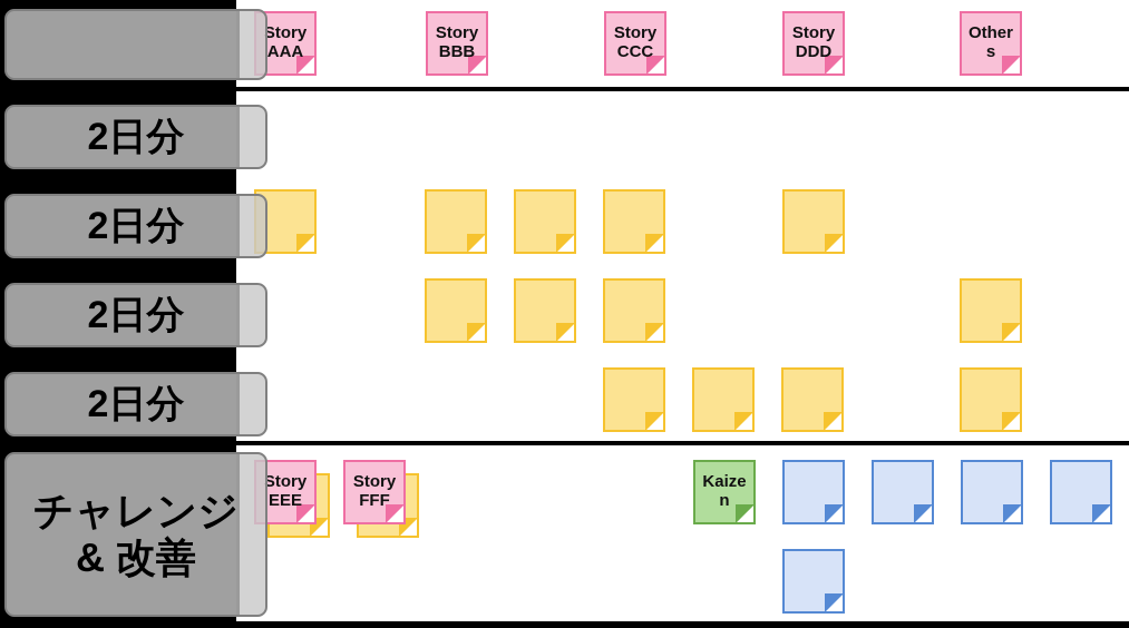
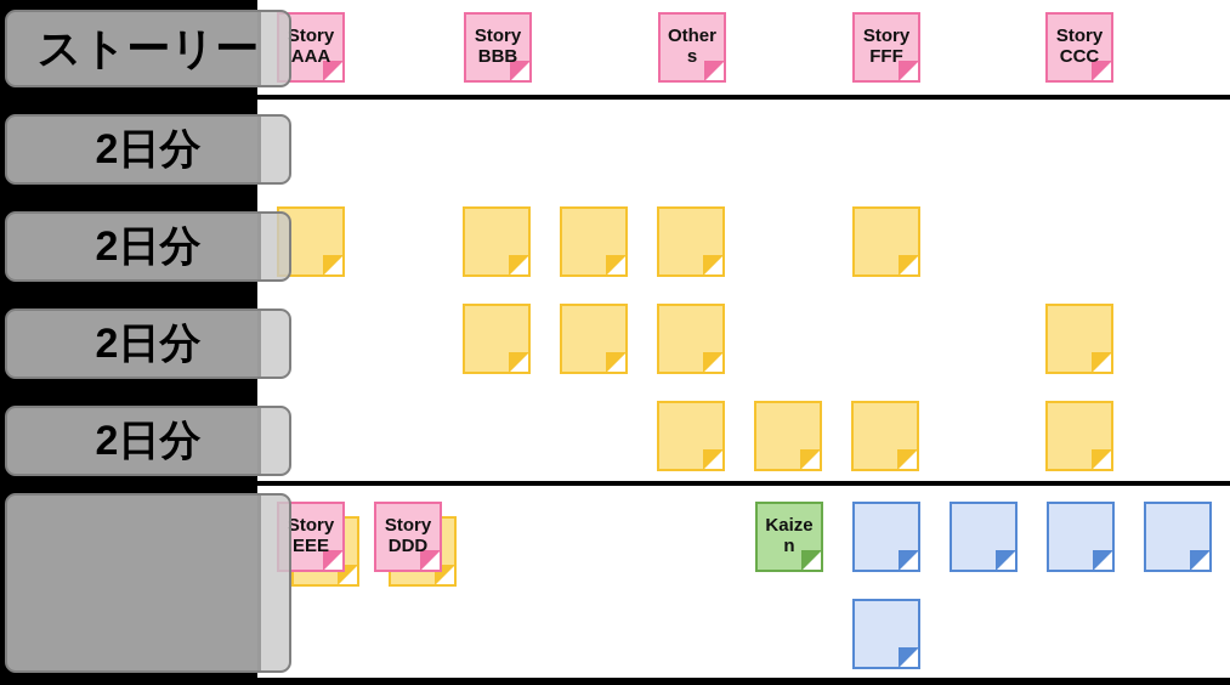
  Story AAA
  Story BBB
- Story CCC
+ Others
- Story DDD
+ Story FFF
- Others
+ Story CCC
  Story EEE
- Story FFF
+ Story DDD
  Kaizen
+ ストーリー
  2日分
  2日分
  2日分
  2日分
- チャレンジ
- & 改善
